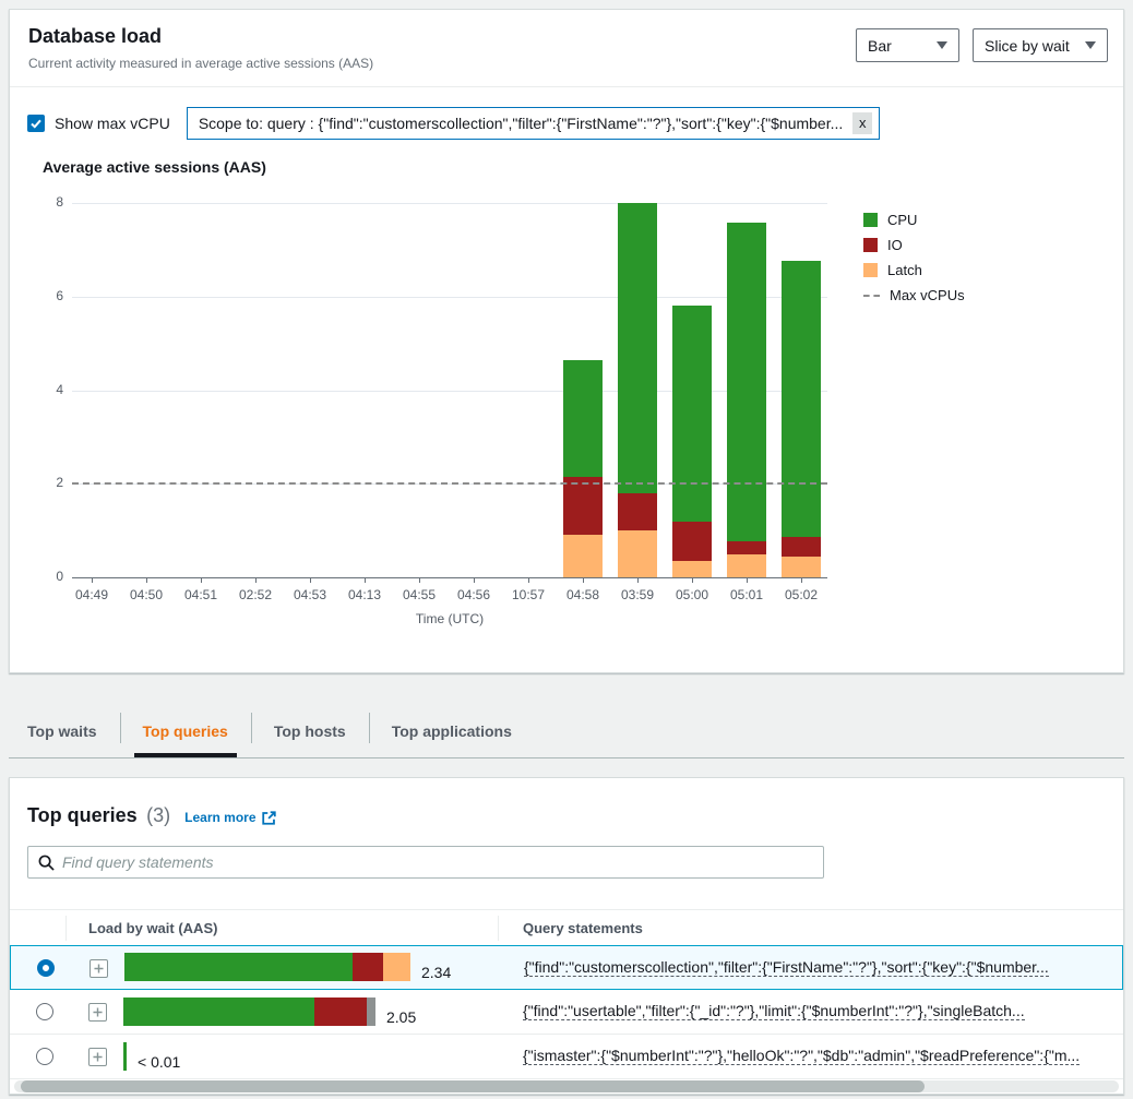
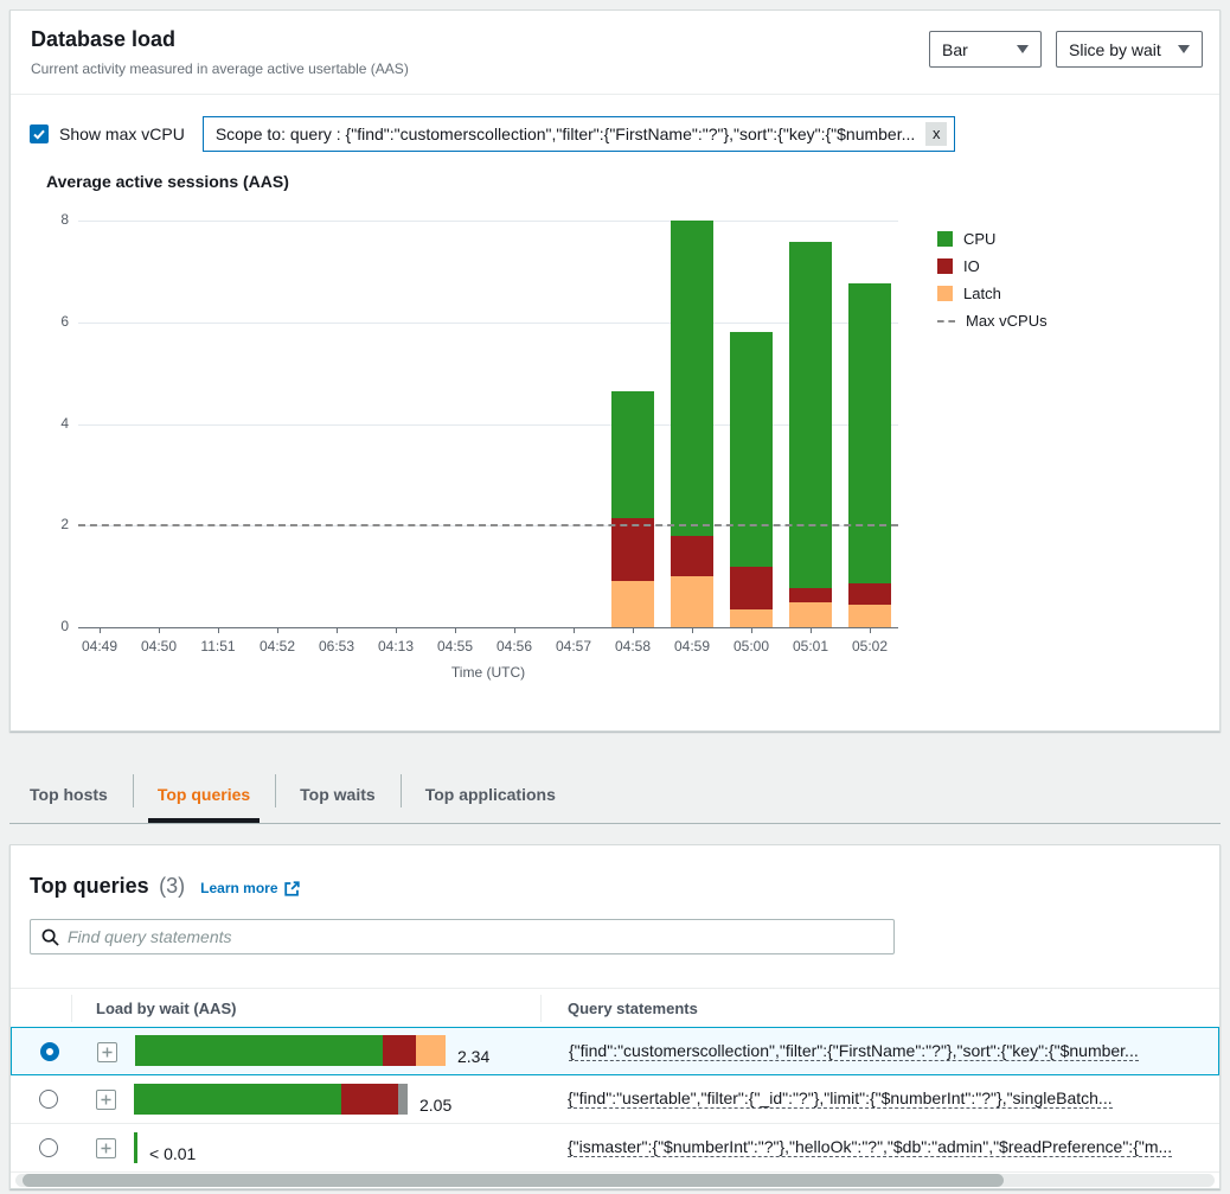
  Database load
- Current activity measured in average active sessions (AAS)
+ Current activity measured in average active usertable (AAS)
  Bar
  Slice by wait
  Show max vCPU
  Scope to: query : {"find":"customerscollection","filter":{"FirstName":"?"},"sort":{"key":{"$number...
  x
  Average active sessions (AAS)
  0
  2
  4
  6
  8
  04:49
  04:50
- 04:51
+ 11:51
- 02:52
+ 04:52
- 04:53
+ 06:53
  04:13
  04:55
  04:56
- 10:57
+ 04:57
  04:58
- 03:59
+ 04:59
  05:00
  05:01
  05:02
  Time (UTC)
  CPU
  IO
  Latch
  Max vCPUs
- Top waits
+ Top hosts
  Top queries
- Top hosts
+ Top waits
  Top applications
  Top queries (3)
  Learn more
  Find query statements
  Load by wait (AAS)
  Query statements
  2.34
  {"find":"customerscollection","filter":{"FirstName":"?"},"sort":{"key":{"$number...
  2.05
  {"find":"usertable","filter":{"_id":"?"},"limit":{"$numberInt":"?"},"singleBatch...
  < 0.01
  {"ismaster":{"$numberInt":"?"},"helloOk":"?","$db":"admin","$readPreference":{"m...
